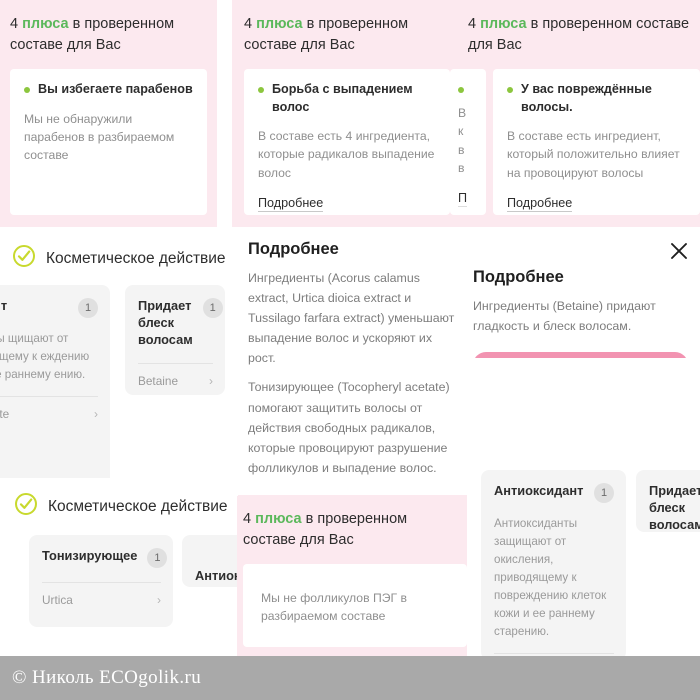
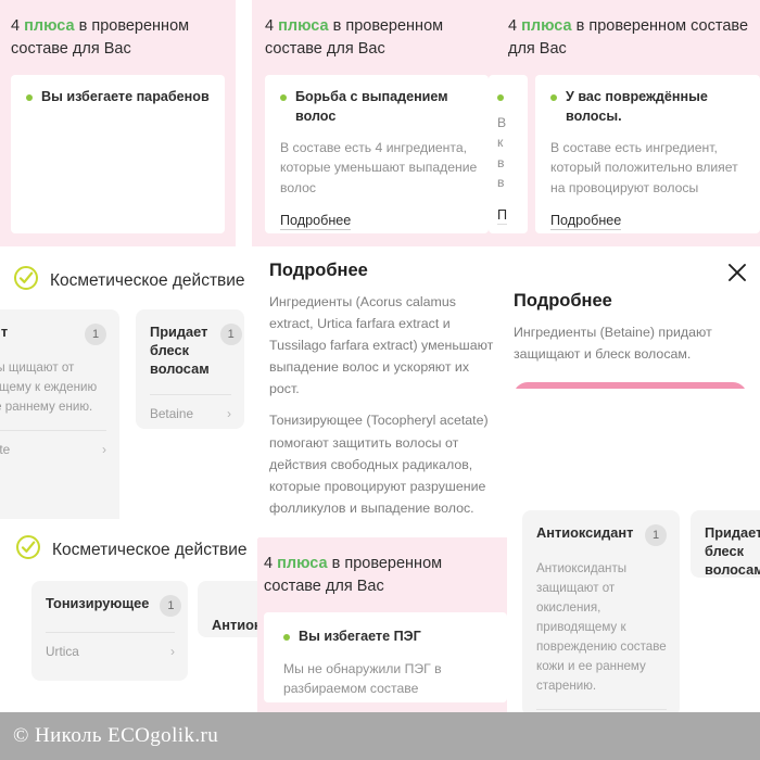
  4 плюса в проверенном составе для Вас
  Вы избегаете парабенов
- Мы не обнаружили парабенов в разбираемом составе
  4 плюса в проверенном составе для Вас
  Борьба с выпадением волос
- В составе есть 4 ингредиента, которые радикалов выпадение волос
+ В составе есть 4 ингредиента, которые уменьшают выпадение волос
  Подробнее
  4 плюса в проверенном составе для Вас
  В
  к
  в
  в
  П
  У вас повреждённые волосы.
  В составе есть ингредиент, который положительно влияет на провоцируют волосы
  Подробнее
  Косметическое действие
  1
  ›
  Придает блеск волосам
  1
  Betaine
  ›
  Подробнее
- Ингредиенты (Acorus calamus extract, Urtica dioica extract и Tussilago farfara extract) уменьшают выпадение волос и ускоряют их рост.
+ Ингредиенты (Acorus calamus extract, Urtica farfara extract и Tussilago farfara extract) уменьшают выпадение волос и ускоряют их рост.
  Тонизирующее (Tocopheryl acetate) помогают защитить волосы от действия свободных радикалов, которые провоцируют разрушение фолликулов и выпадение волос.
  Подробнее
- Ингредиенты (Betaine) придают гладкость и блеск волосам.
+ Ингредиенты (Betaine) придают защищают и блеск волосам.
  Антиоксидант
  1
- Антиоксиданты защищают от окисления, приводящему к повреждению клеток кожи и ее раннему старению.
+ Антиоксиданты защищают от окисления, приводящему к повреждению составе кожи и ее раннему старению.
  Придает блеск волосам
  Косметическое действие
  Тонизирующее
  1
  Urtica
  ›
  Антио
  4 плюса в проверенном составе для Вас
+ Вы избегаете ПЭГ
- Мы не фолликулов ПЭГ в разбираемом составе
+ Мы не обнаружили ПЭГ в разбираемом составе
  © Николь ECOgolik.ru
